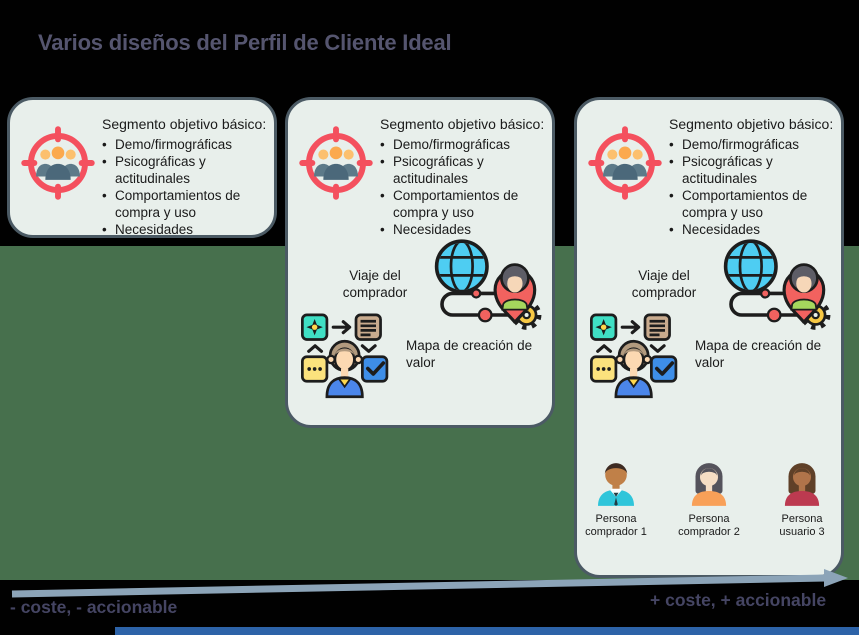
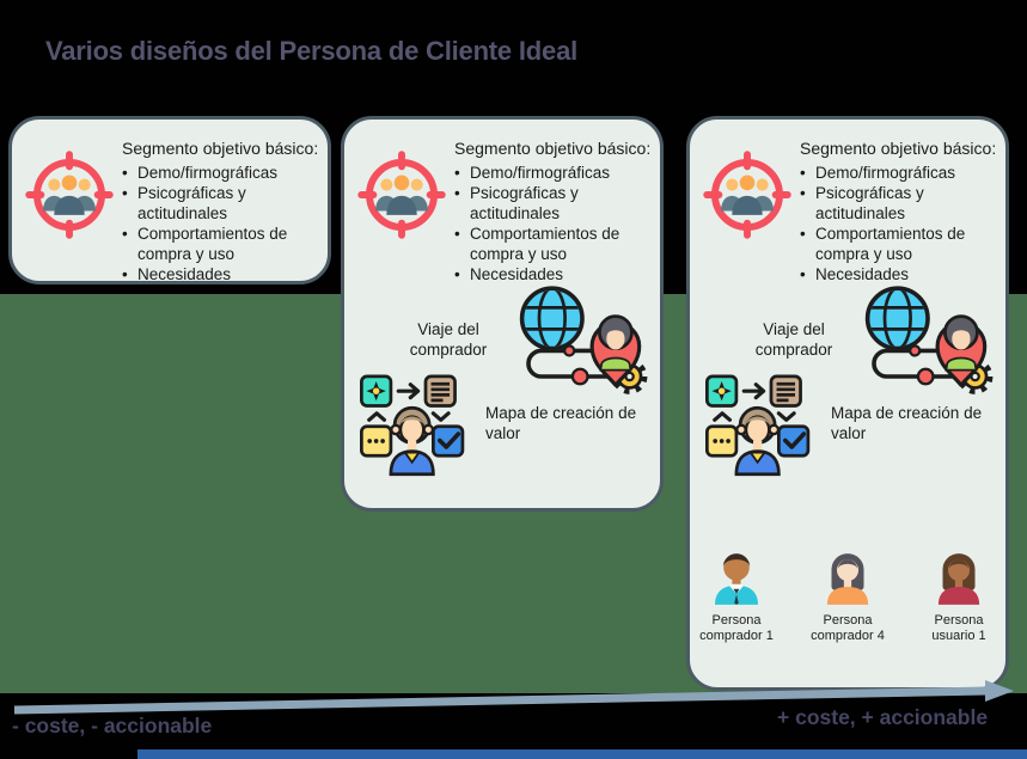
- Varios diseños del Perfil de Cliente Ideal
+ Varios diseños del Persona de Cliente Ideal
  Segmento objetivo básico:
  •
  Demo/firmográficas
  •
  Psicográficas y actitudinales
  •
  Comportamientos de compra y uso
  •
  Necesidades
  Segmento objetivo básico:
  •
  Demo/firmográficas
  •
  Psicográficas y actitudinales
  •
  Comportamientos de compra y uso
  •
  Necesidades
  Viaje del comprador
  Mapa de creación de valor
  Segmento objetivo básico:
  •
  Demo/firmográficas
  •
  Psicográficas y actitudinales
  •
  Comportamientos de compra y uso
  •
  Necesidades
  Viaje del comprador
  Mapa de creación de valor
  Persona comprador 1
- Persona comprador 2
+ Persona comprador 4
- Persona usuario 3
+ Persona usuario 1
  - coste, - accionable
  + coste, + accionable
